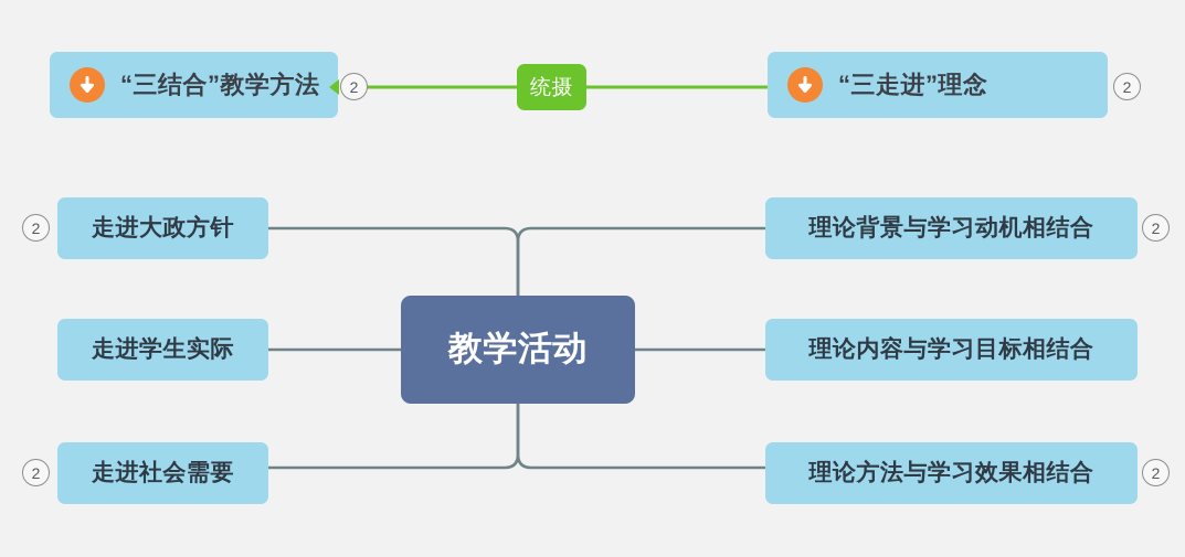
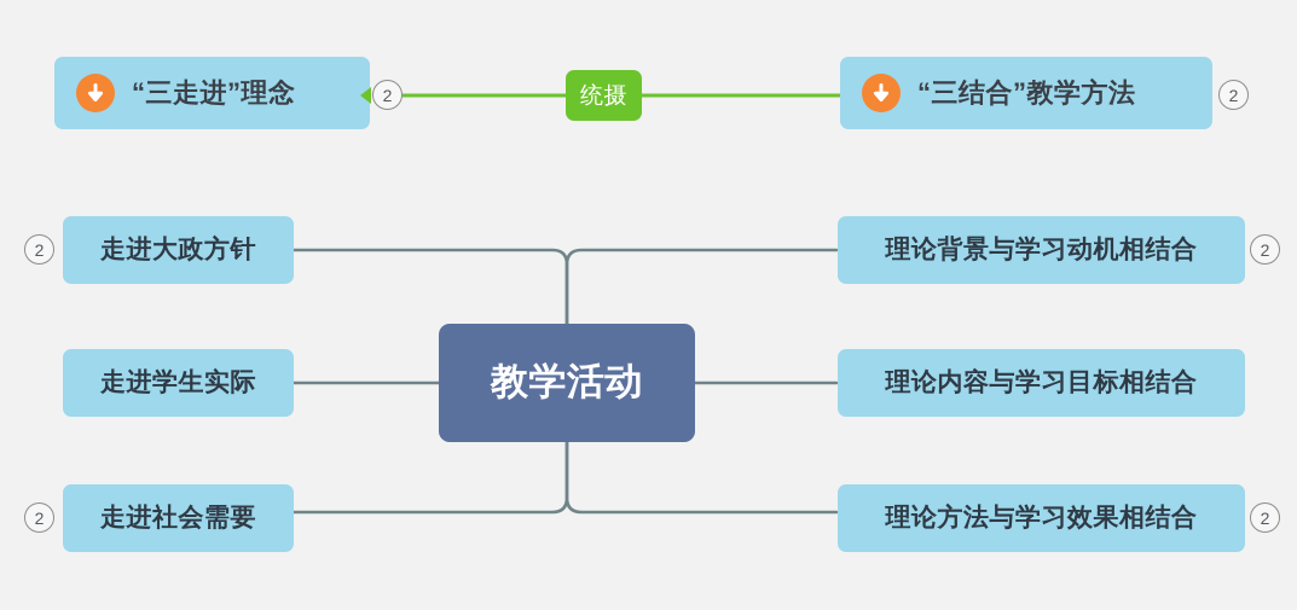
- “三结合”教学方法
+ “三走进”理念
  2
  统摄
- “三走进”理念
+ “三结合”教学方法
  2
  教学活动
  走进大政方针
  2
  走进学生实际
  走进社会需要
  2
  理论背景与学习动机相结合
  2
  理论内容与学习目标相结合
  理论方法与学习效果相结合
  2
